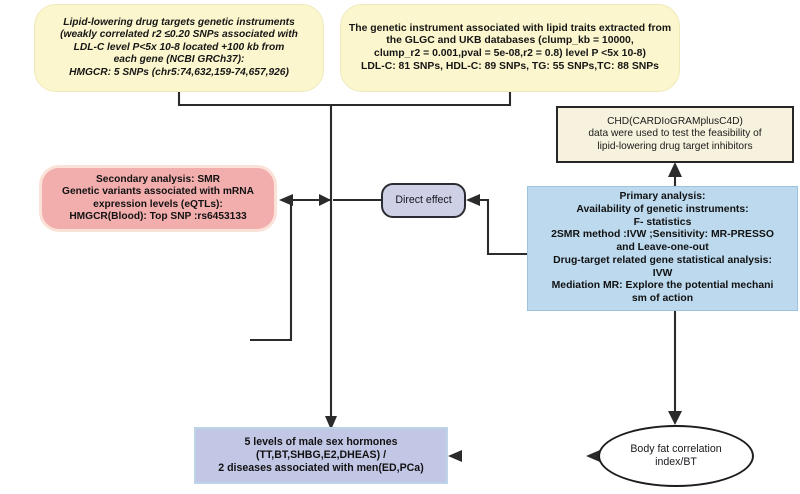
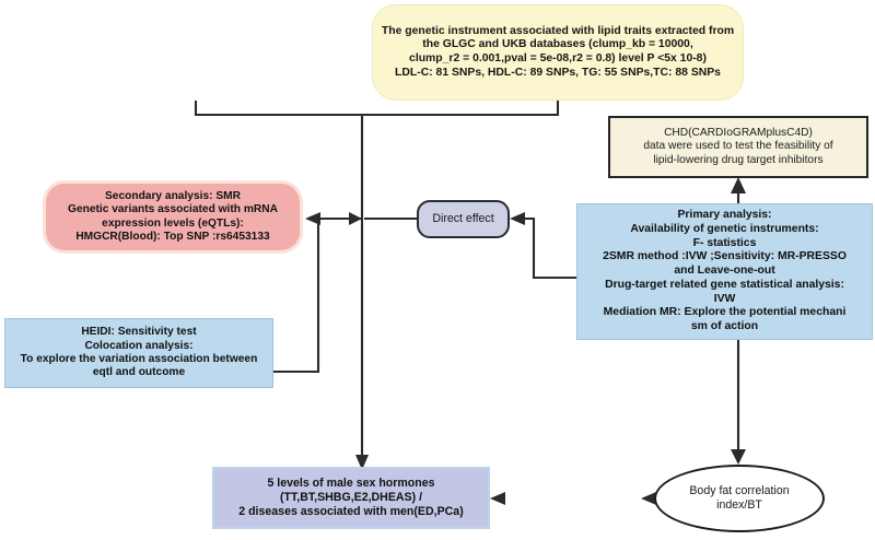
- Lipid-lowering drug targets genetic instruments
- (weakly correlated r2 ≤0.20 SNPs associated with
- LDL-C level P<5x 10-8 located +100 kb from
- each gene (NCBI GRCh37):
- HMGCR: 5 SNPs (chr5:74,632,159-74,657,926)
  The genetic instrument associated with lipid traits extracted from
  the GLGC and UKB databases (clump_kb = 10000,
  clump_r2 = 0.001,pval = 5e-08,r2 = 0.8) level P <5x 10-8)
  LDL-C: 81 SNPs, HDL-C: 89 SNPs, TG: 55 SNPs,TC: 88 SNPs
  CHD(CARDIoGRAMplusC4D)
  data were used to test the feasibility of
  lipid-lowering drug target inhibitors
  Secondary analysis: SMR
  Genetic variants associated with mRNA
  expression levels (eQTLs):
  HMGCR(Blood): Top SNP :rs6453133
  Direct effect
  Primary analysis:
  Availability of genetic instruments:
  F- statistics
  2SMR method :IVW ;Sensitivity: MR-PRESSO
  and Leave-one-out
  Drug-target related gene statistical analysis:
  IVW
  Mediation MR: Explore the potential mechani
  sm of action
+ HEIDI: Sensitivity test
+ Colocation analysis:
+ To explore the variation association between
+ eqtl and outcome
  5 levels of male sex hormones
  (TT,BT,SHBG,E2,DHEAS) /
  2 diseases associated with men(ED,PCa)
  Body fat correlation
  index/BT
